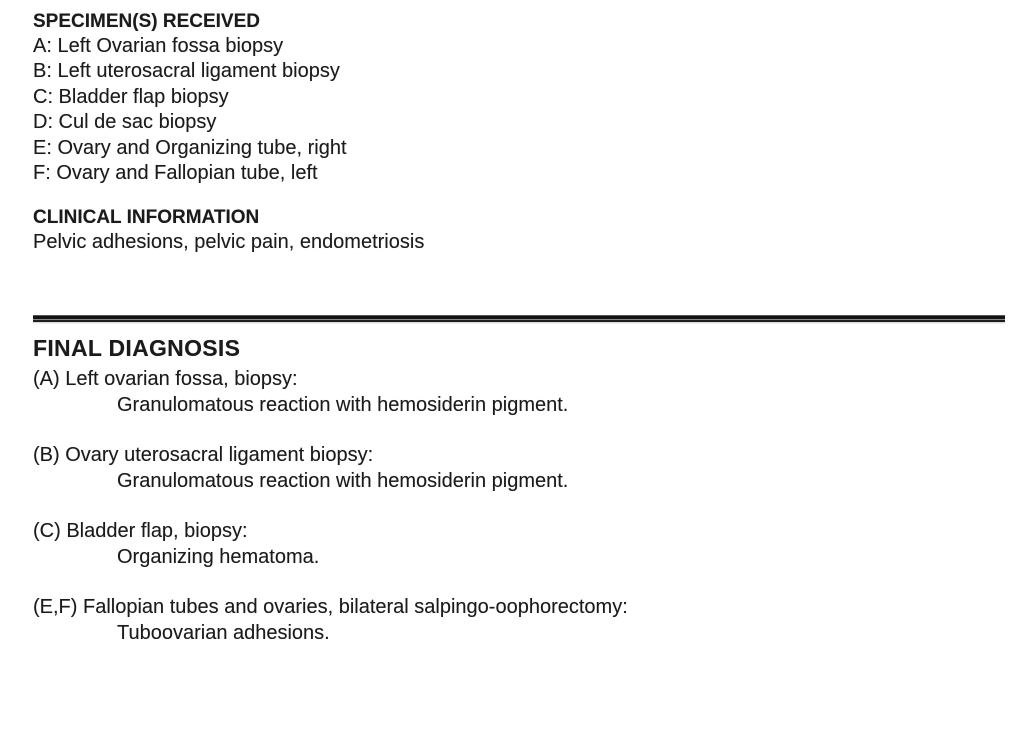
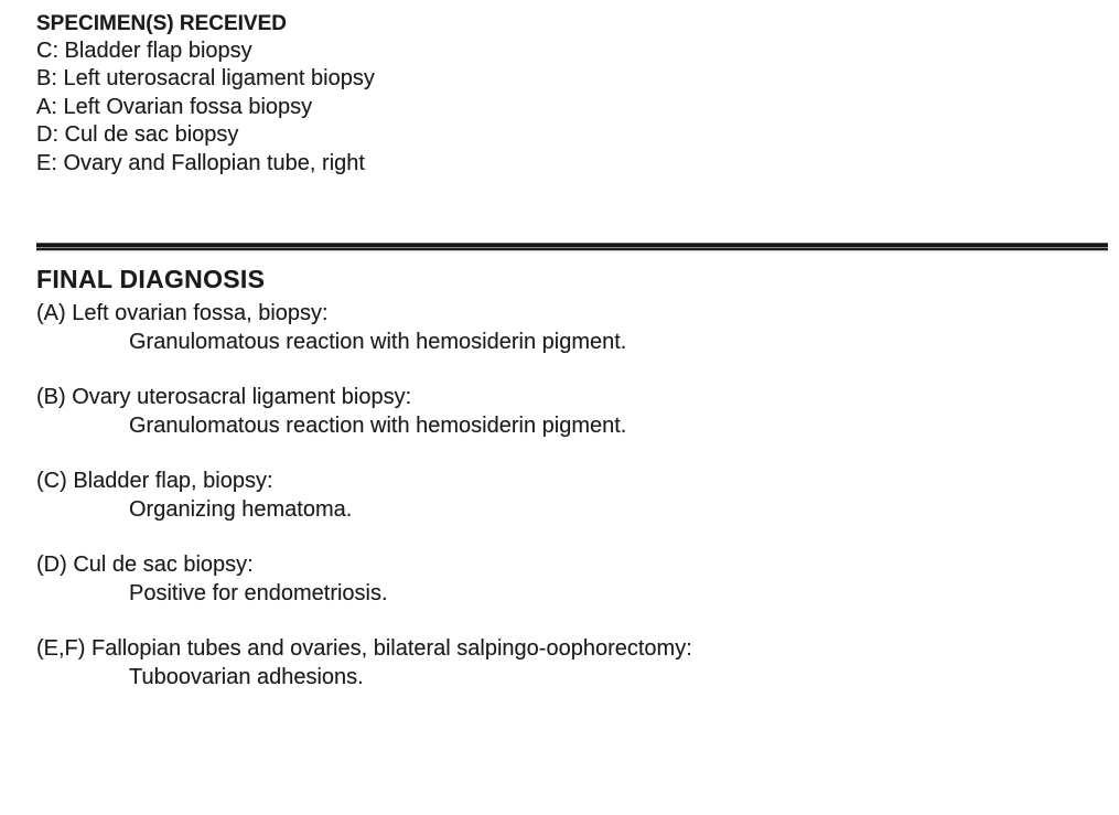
  SPECIMEN(S) RECEIVED
- A: Left Ovarian fossa biopsy
+ C: Bladder flap biopsy
  B: Left uterosacral ligament biopsy
- C: Bladder flap biopsy
+ A: Left Ovarian fossa biopsy
  D: Cul de sac biopsy
- E: Ovary and Organizing tube, right
+ E: Ovary and Fallopian tube, right
- F: Ovary and Fallopian tube, left
- CLINICAL INFORMATION
- Pelvic adhesions, pelvic pain, endometriosis
  FINAL DIAGNOSIS
  (A) Left ovarian fossa, biopsy:
  Granulomatous reaction with hemosiderin pigment.
  (B) Ovary uterosacral ligament biopsy:
  Granulomatous reaction with hemosiderin pigment.
  (C) Bladder flap, biopsy:
  Organizing hematoma.
+ (D) Cul de sac biopsy:
+ Positive for endometriosis.
  (E,F) Fallopian tubes and ovaries, bilateral salpingo-oophorectomy:
  Tuboovarian adhesions.
